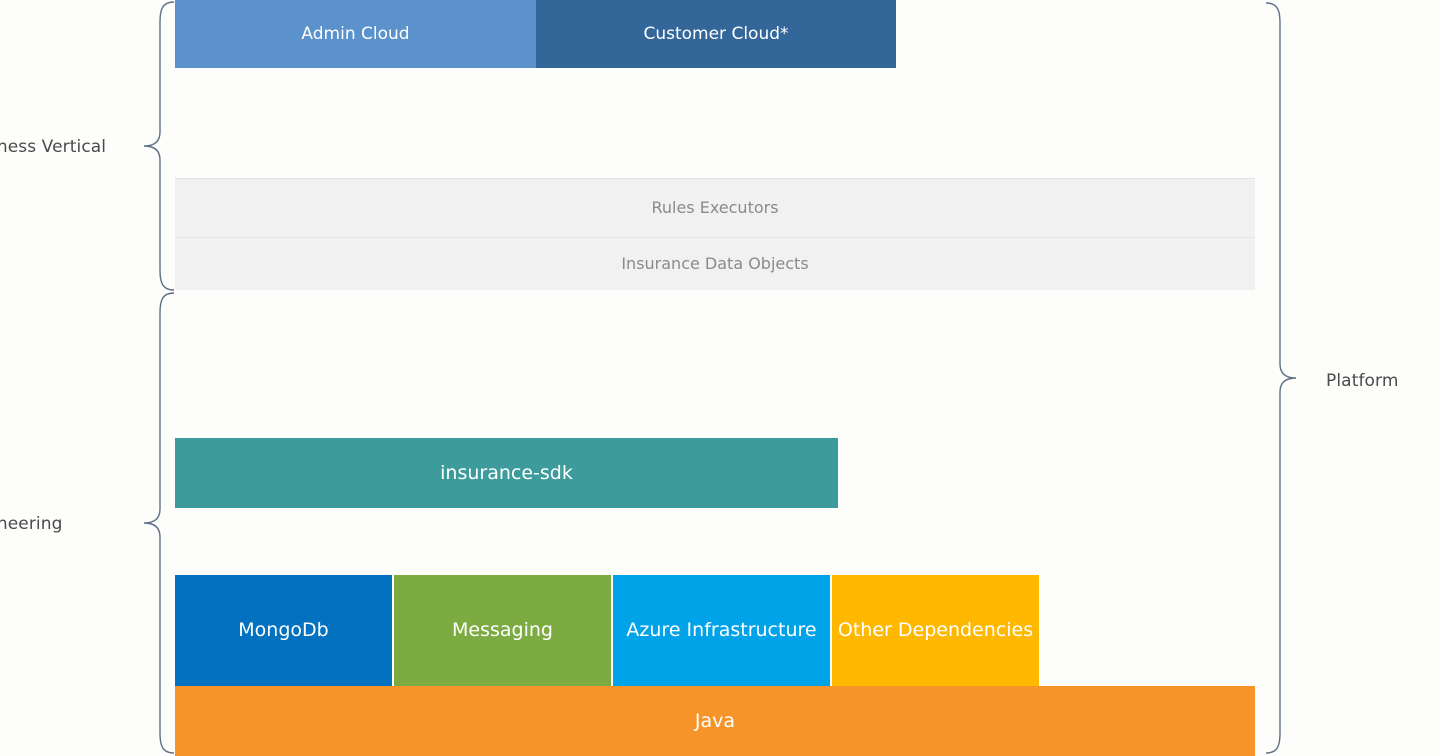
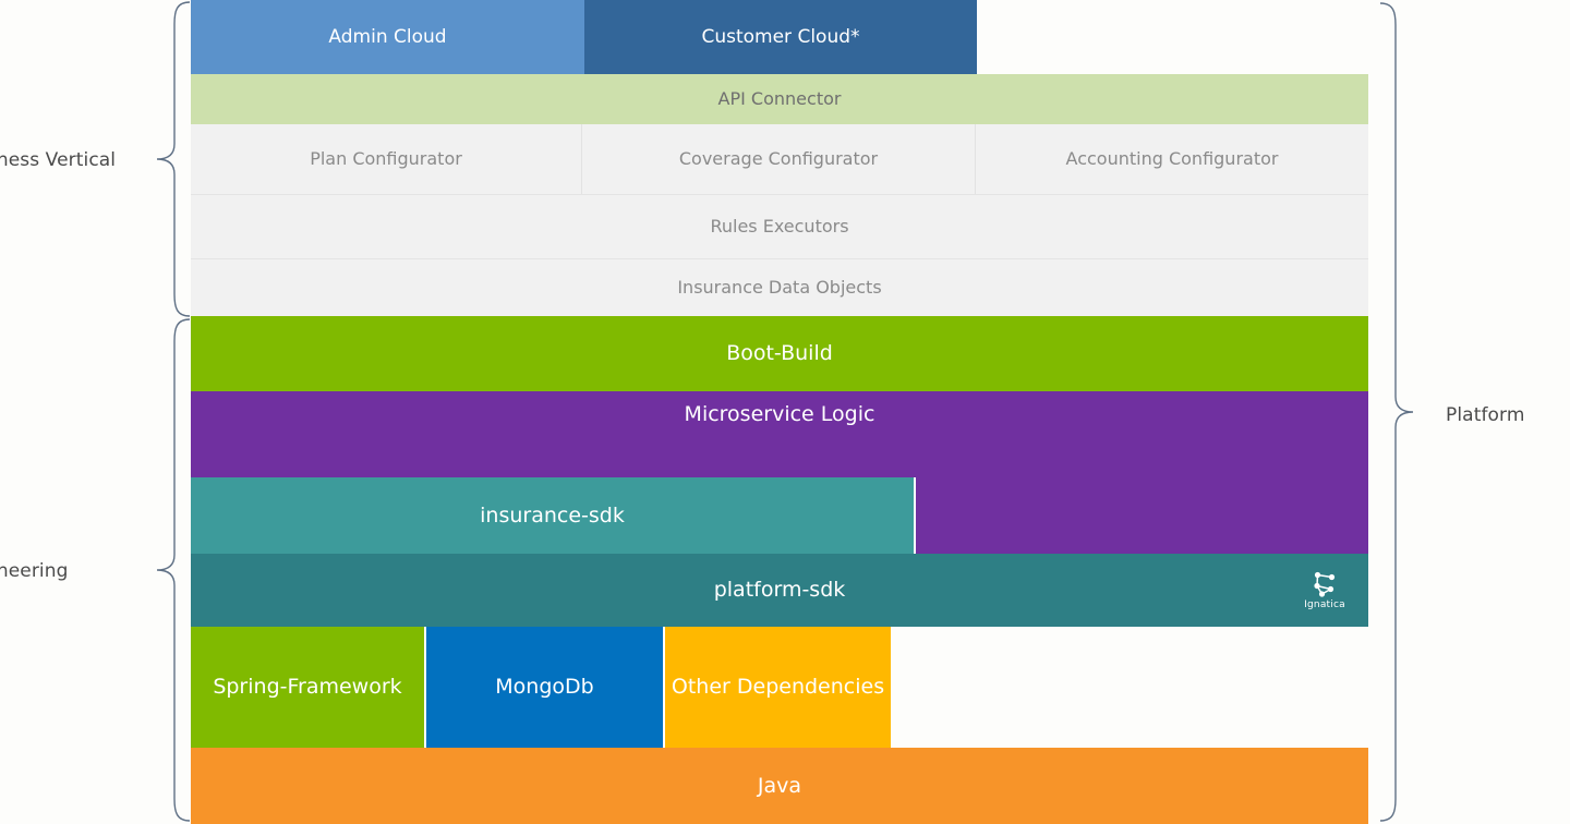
  ness Vertical
  neering
  Platform
  Admin Cloud
  Customer Cloud*
+ API Connector
+ Plan Configurator
+ Coverage Configurator
+ Accounting Configurator
  Rules Executors
  Insurance Data Objects
+ Boot-Build
+ Microservice Logic
  insurance-sdk
+ platform-sdk
+ Ignatica
+ Spring-Framework
  MongoDb
- Messaging
- Azure Infrastructure
  Other Dependencies
  Java
